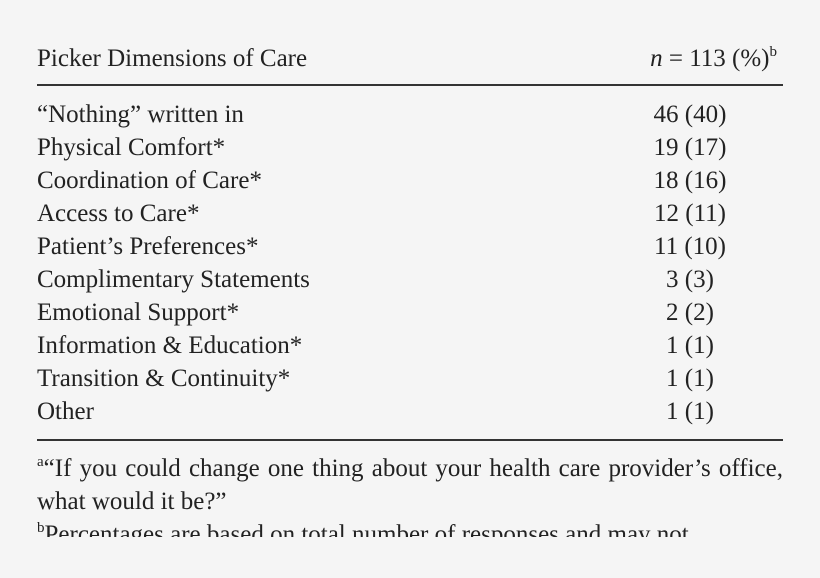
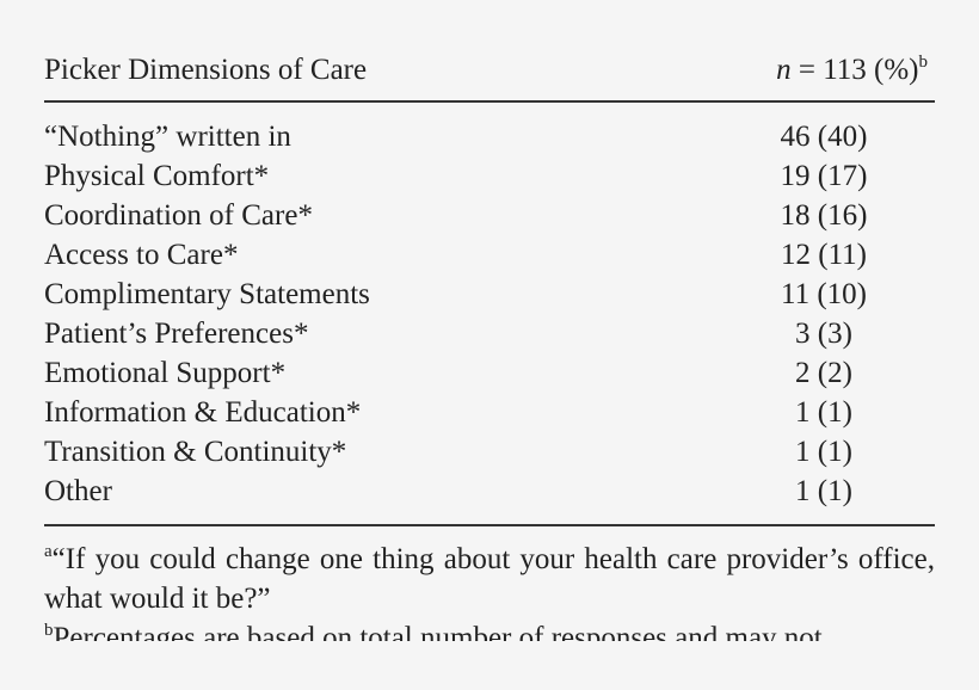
  Picker Dimensions of Care
  n = 113 (%)b
  “Nothing” written in
  46 (40)
  Physical Comfort*
  19 (17)
  Coordination of Care*
  18 (16)
  Access to Care*
  12 (11)
- Patient’s Preferences*
+ Complimentary Statements
  11 (10)
- Complimentary Statements
+ Patient’s Preferences*
  3 (3)
  Emotional Support*
  2 (2)
  Information & Education*
  1 (1)
  Transition & Continuity*
  1 (1)
  Other
  1 (1)
  a“If you could change one thing about your health care provider’s office, what would it be?”
  bPercentages are based on total number of responses and may not
